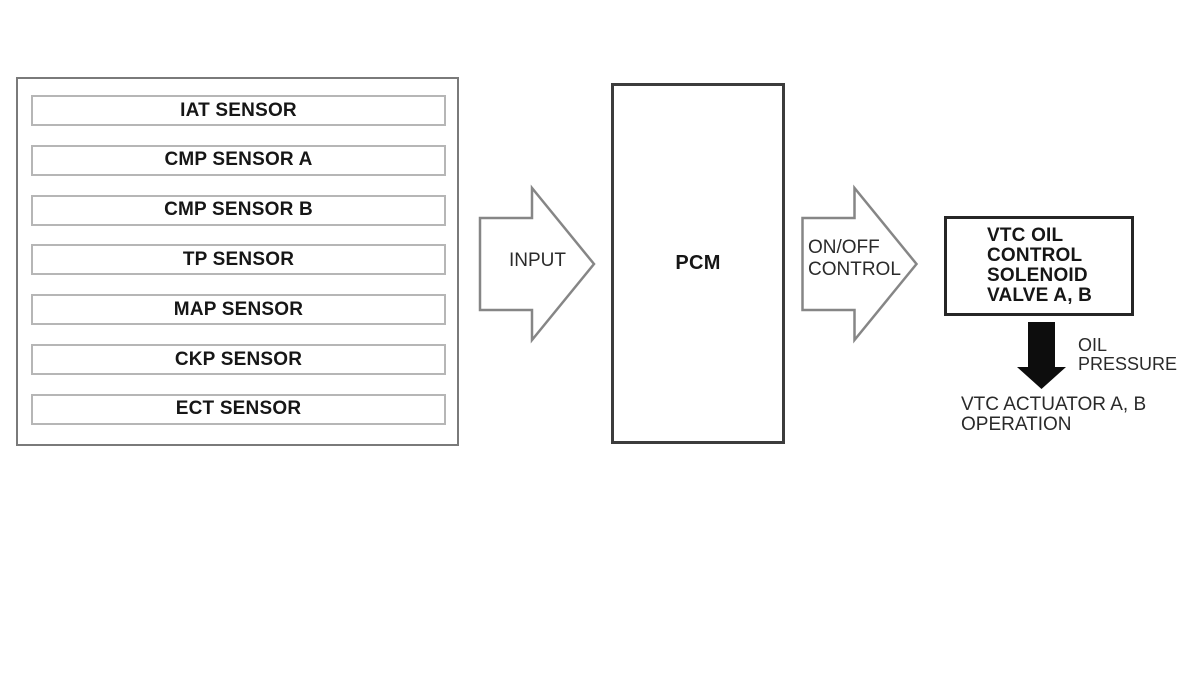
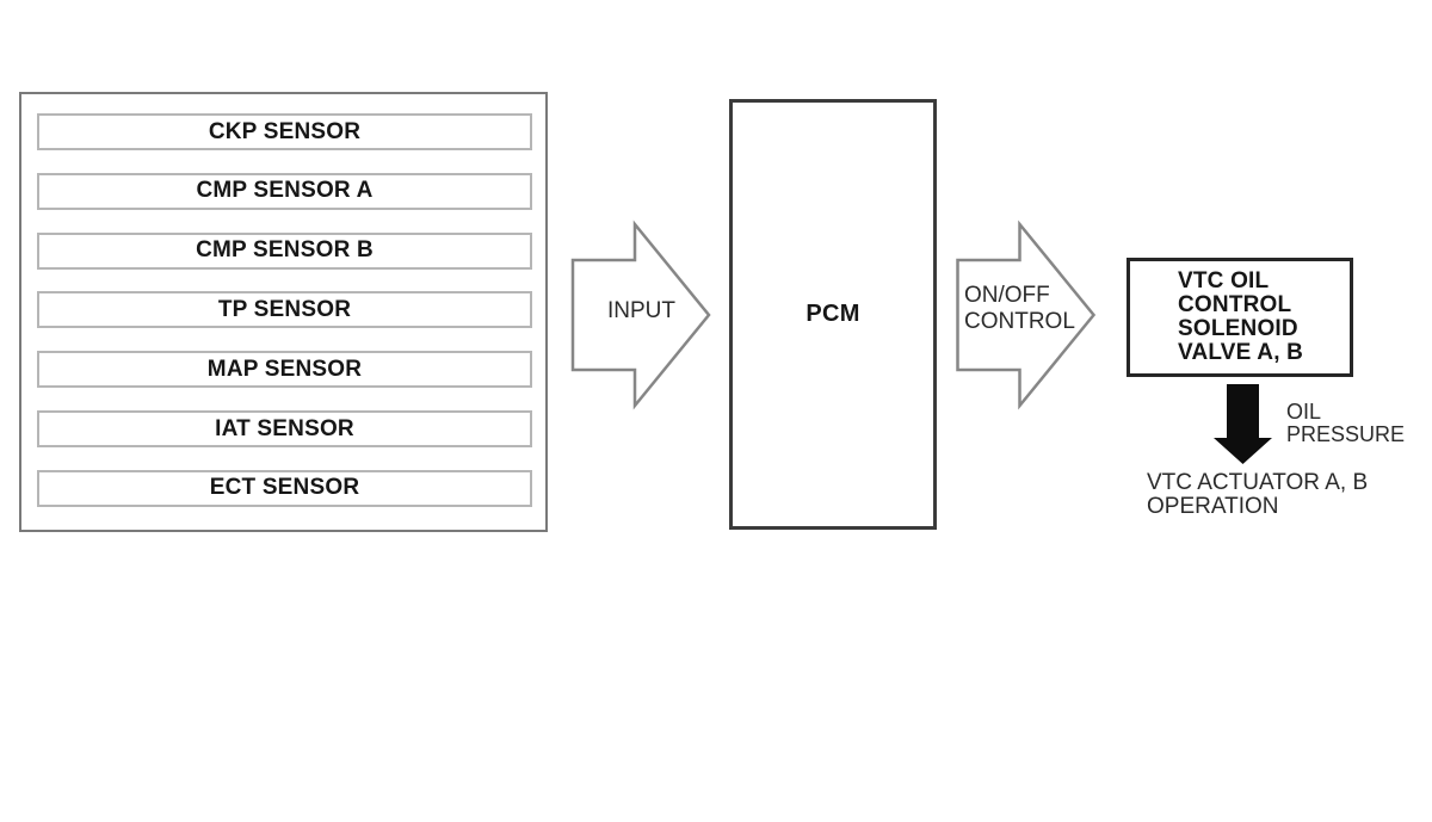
- IAT SENSOR
+ CKP SENSOR
  CMP SENSOR A
  CMP SENSOR B
  TP SENSOR
  MAP SENSOR
- CKP SENSOR
+ IAT SENSOR
  ECT SENSOR
  INPUT
  PCM
  ON/OFF
  CONTROL
  VTC OIL
  CONTROL
  SOLENOID
  VALVE A, B
  OIL
  PRESSURE
  VTC ACTUATOR A, B
  OPERATION
